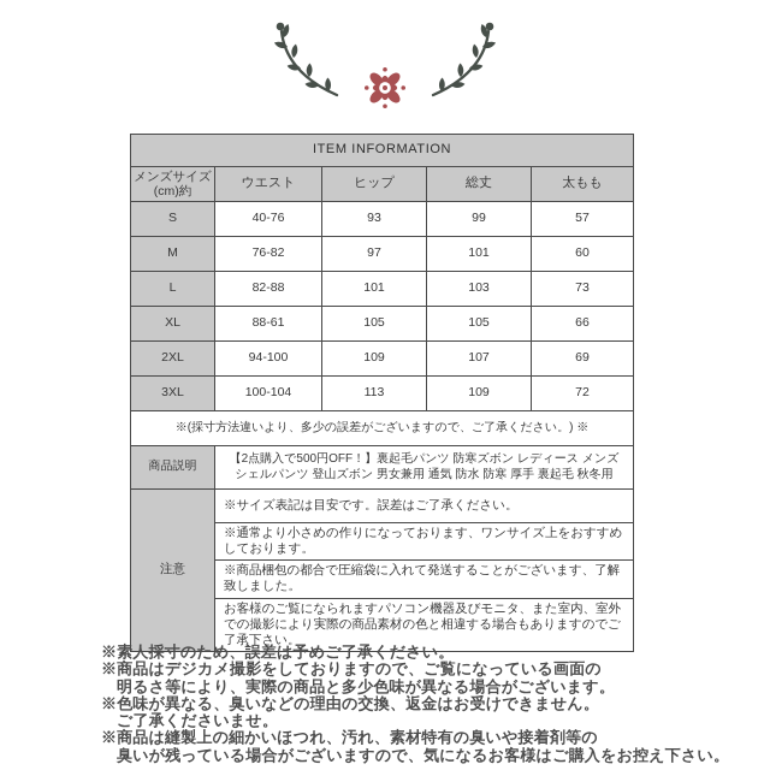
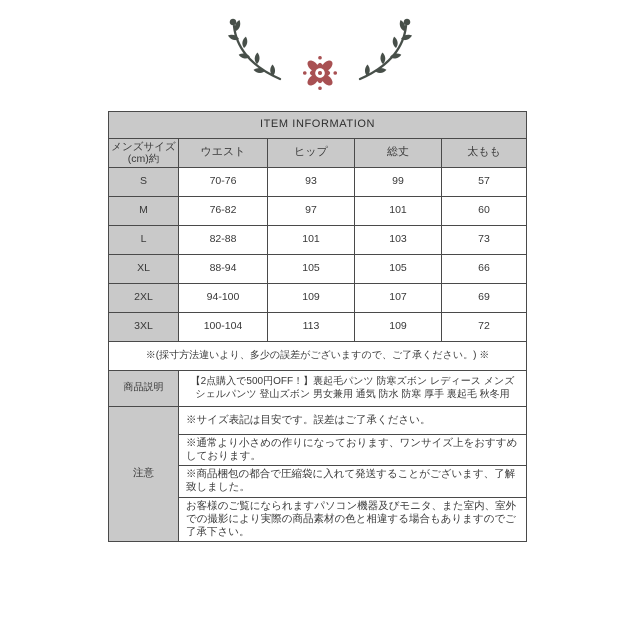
  ITEM INFORMATION
  メンズサイズ (cm)約	ウエスト	ヒップ	総丈	太もも
- S	40-76	93	99	57
+ S	70-76	93	99	57
  M	76-82	97	101	60
  L	82-88	101	103	73
- XL	88-61	105	105	66
+ XL	88-94	105	105	66
  2XL	94-100	109	107	69
  3XL	100-104	113	109	72
  ※(採寸方法違いより、多少の誤差がございますので、ご了承ください。) ※
  商品説明	【2点購入で500円OFF！】裏起毛パンツ 防寒ズボン レディース メンズ シェルパンツ 登山ズボン 男女兼用 通気 防水 防寒 厚手 裏起毛 秋冬用
  注意	※サイズ表記は目安です。誤差はご了承ください。
  ※通常より小さめの作りになっております、ワンサイズ上をおすすめしております。
  ※商品梱包の都合で圧縮袋に入れて発送することがございます、了解致しました。
  お客様のご覧になられますパソコン機器及びモニタ、また室内、室外での撮影により実際の商品素材の色と相違する場合もありますのでご了承下さい。
- ※素人採寸のため、誤差は予めご了承ください。
- ※商品はデジカメ撮影をしておりますので、ご覧になっている画面の
- 明るさ等により、実際の商品と多少色味が異なる場合がございます。
- ※色味が異なる、臭いなどの理由の交換、返金はお受けできません。
- ご了承くださいませ。
- ※商品は縫製上の細かいほつれ、汚れ、素材特有の臭いや接着剤等の
- 臭いが残っている場合がございますので、気になるお客様はご購入をお控え下さい。
